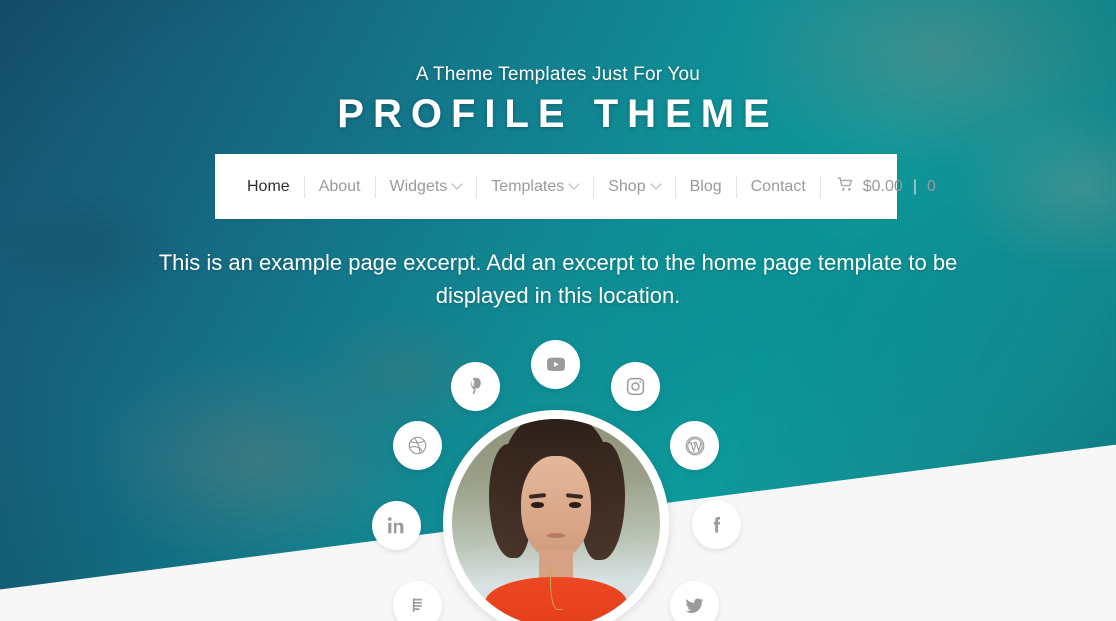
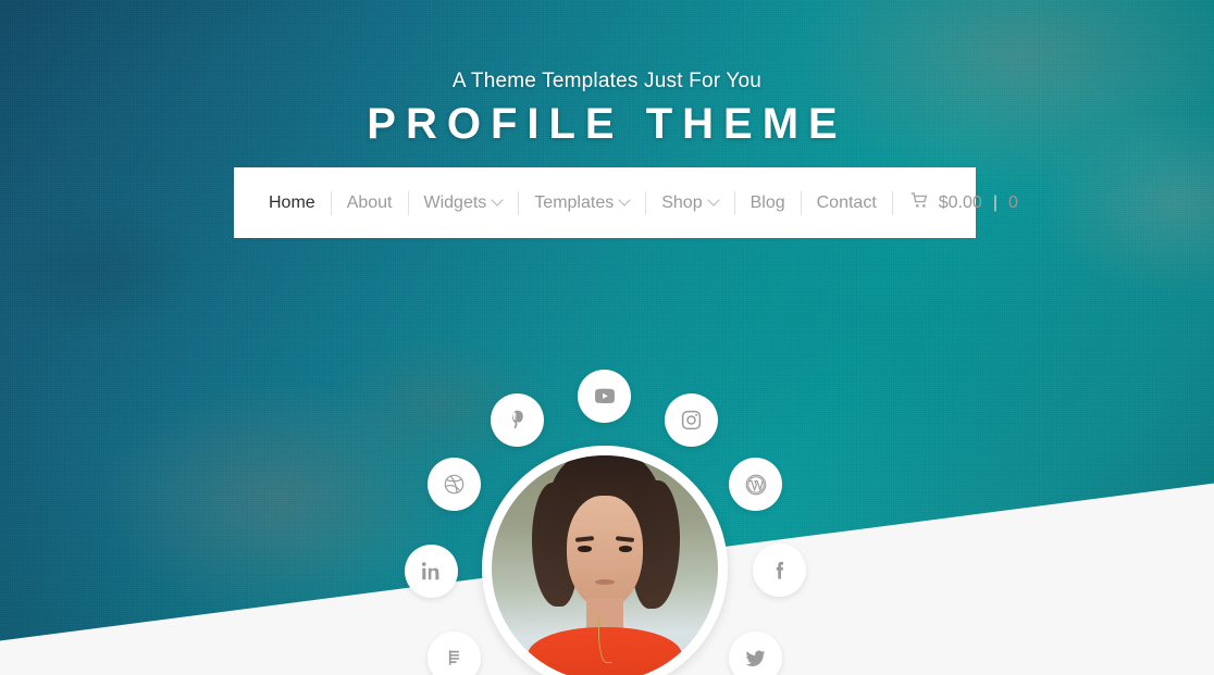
  A Theme Templates Just For You
  PROFILE THEME
  Home
  About
  Widgets
  Templates
  Shop
  Blog
  Contact
  $0.00
  |
  0
- This is an example page excerpt. Add an excerpt to the home page template to be displayed in this location.
